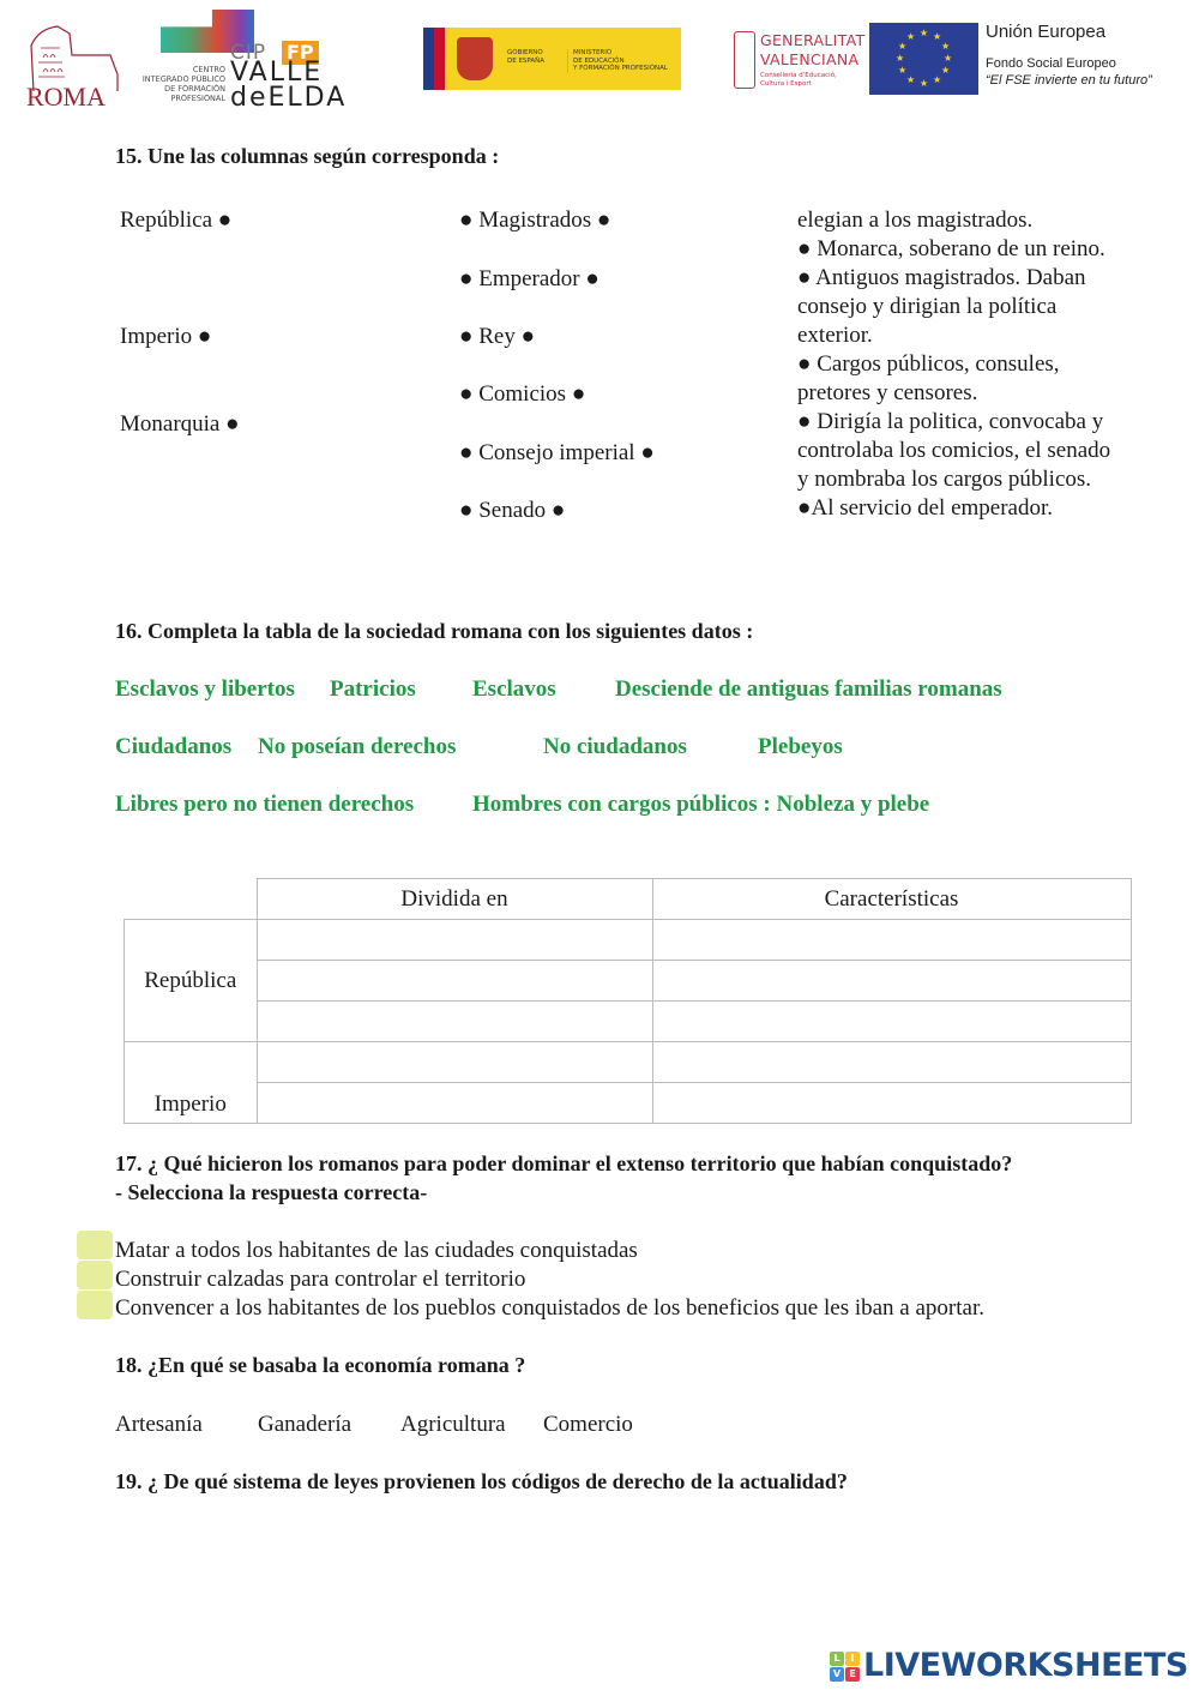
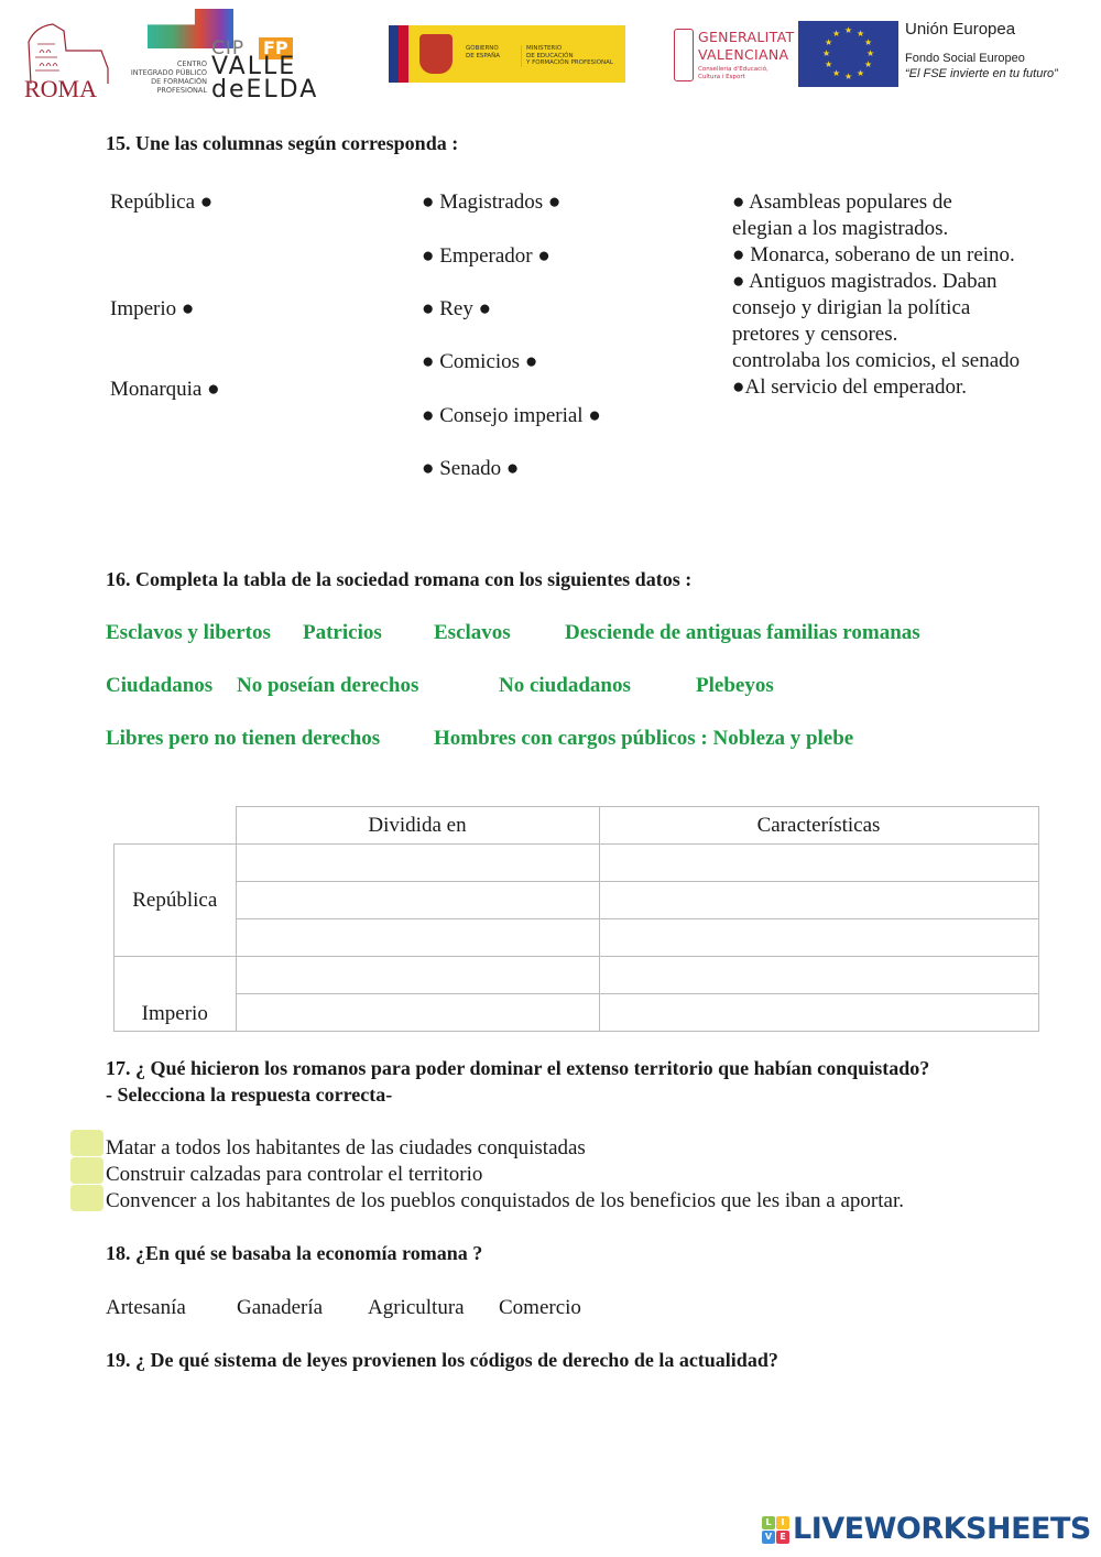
  ROMA
  CIP
  FP
  CENTRO
  INTEGRADO PÚBLICO
  DE FORMACIÓN
  PROFESIONAL
  VALLE
  deELDA
  GENERALITAT
  VALENCIANA
  ★
  ★
  ★
  ★
  ★
  ★
  ★
  ★
  ★
  ★
  ★
  ★
  Unión Europea
  Fondo Social Europeo
  “El FSE invierte en tu futuro”
  15. Une las columnas según corresponda :
  República ●
  Imperio ●
  Monarquia ●
  ● Magistrados ●
  ● Emperador ●
  ● Rey ●
  ● Comicios ●
  ● Consejo imperial ●
  ● Senado ●
+ ● Asambleas populares de
  elegian a los magistrados.
  ● Monarca, soberano de un reino.
  ● Antiguos magistrados. Daban
  consejo y dirigian la política
- exterior.
- ● Cargos públicos, consules,
  pretores y censores.
- ● Dirigía la politica, convocaba y
  controlaba los comicios, el senado
- y nombraba los cargos públicos.
  ●Al servicio del emperador.
  16. Completa la tabla de la sociedad romana con los siguientes datos :
  Esclavos y libertos
  Patricios
  Esclavos
  Desciende de antiguas familias romanas
  Ciudadanos
  No poseían derechos
  No ciudadanos
  Plebeyos
  Libres pero no tienen derechos
  Hombres con cargos públicos : Nobleza y plebe
  	Dividida en	Características
  República
  Imperio
  17. ¿ Qué hicieron los romanos para poder dominar el extenso territorio que habían conquistado?
  - Selecciona la respuesta correcta-
  Matar a todos los habitantes de las ciudades conquistadas
  Construir calzadas para controlar el territorio
  Convencer a los habitantes de los pueblos conquistados de los beneficios que les iban a aportar.
  18. ¿En qué se basaba la economía romana ?
  Artesanía
  Ganadería
  Agricultura
  Comercio
  19. ¿ De qué sistema de leyes provienen los códigos de derecho de la actualidad?
  L
  I
  V
  E
  LIVEWORKSHEETS
